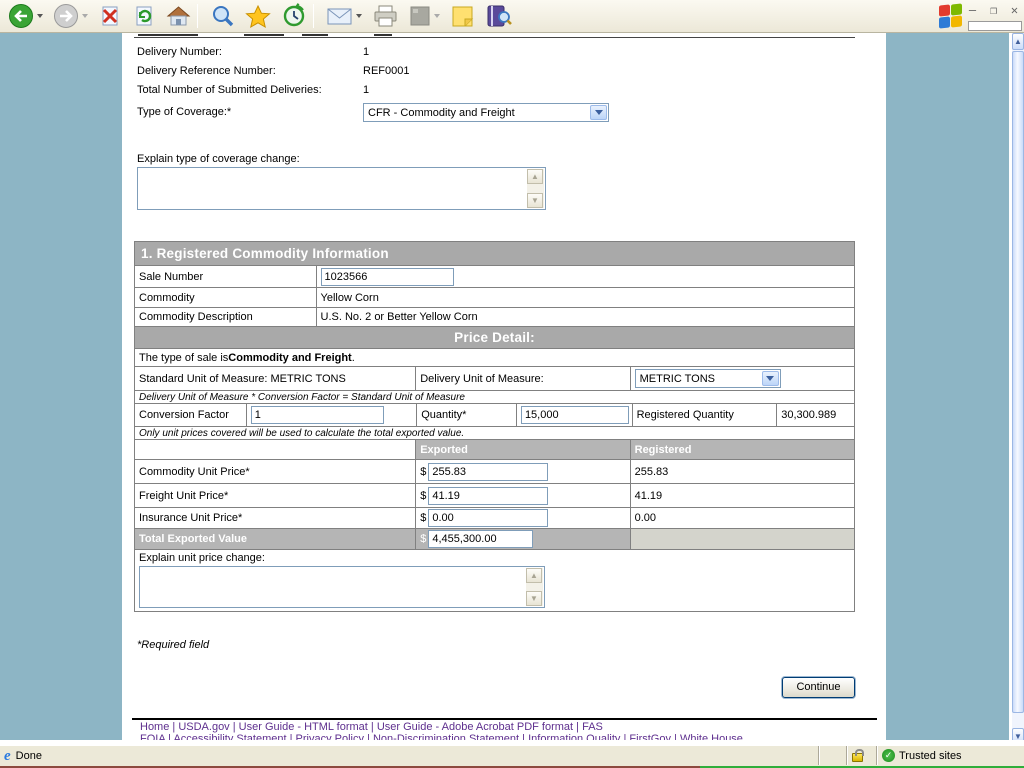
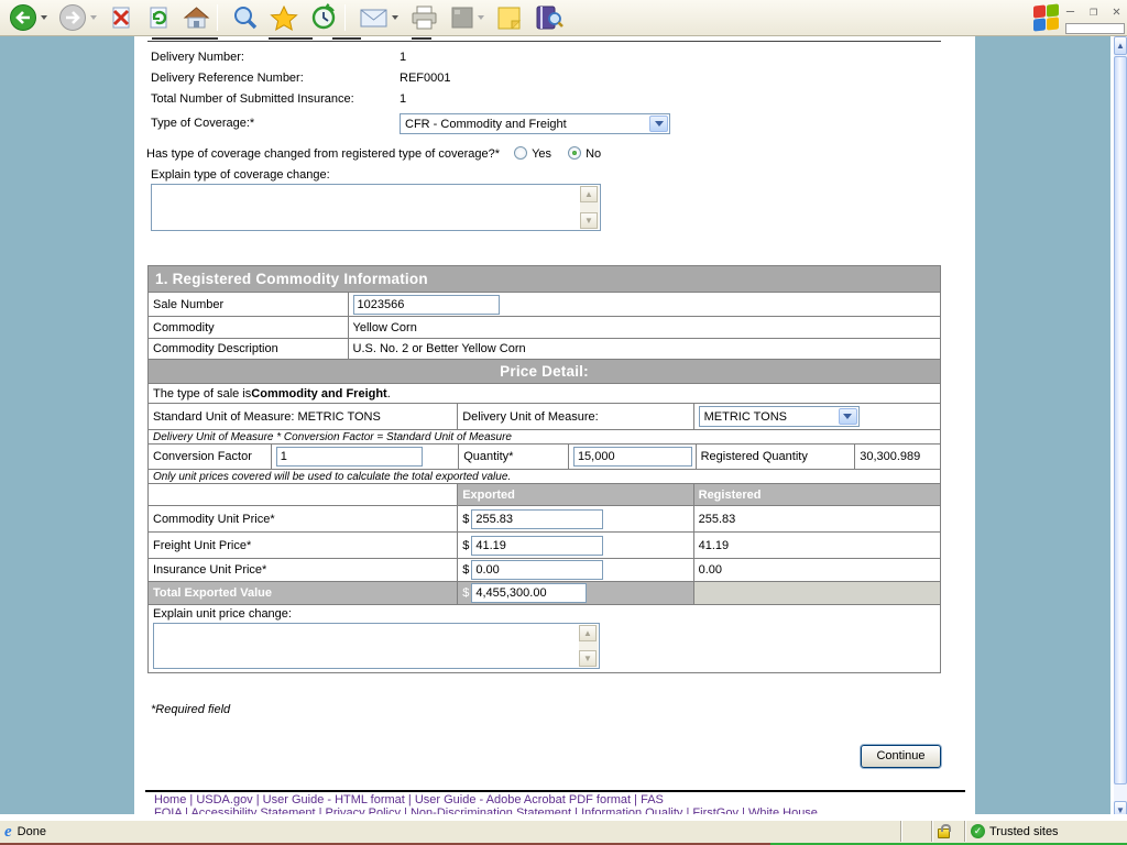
  –
  ❐
  ✕
  Delivery Number:
  1
  Delivery Reference Number:
  REF0001
- Total Number of Submitted Deliveries:
+ Total Number of Submitted Insurance:
  1
  Type of Coverage:*
  CFR - Commodity and Freight
+ Has type of coverage changed from registered type of coverage?* Yes No
  Explain type of coverage change:
  ▲
  ▼
  1. Registered Commodity Information
  Sale Number
  1023566
  Commodity
  Yellow Corn
  Commodity Description
  U.S. No. 2 or Better Yellow Corn
  Price Detail:
  The type of sale is
  Commodity and Freight
  .
  Standard Unit of Measure: METRIC TONS
  Delivery Unit of Measure:
  METRIC TONS
  Delivery Unit of Measure * Conversion Factor = Standard Unit of Measure
  Conversion Factor
  1
  Quantity*
  15,000
  Registered Quantity
  30,300.989
  Only unit prices covered will be used to calculate the total exported value.
  Exported
  Registered
  Commodity Unit Price*
  $
  255.83
  255.83
  Freight Unit Price*
  $
  41.19
  41.19
  Insurance Unit Price*
  $
  0.00
  0.00
  Total Exported Value
  $
  4,455,300.00
  Explain unit price change:
  ▲
  ▼
  *Required field
  Continue
  Home | USDA.gov | User Guide - HTML format | User Guide - Adobe Acrobat PDF format | FAS
  FOIA | Accessibility Statement | Privacy Policy | Non-Discrimination Statement | Information Quality | FirstGov | White House
  ▲
  ▼
  e
  Done
  ✓
  Trusted sites
